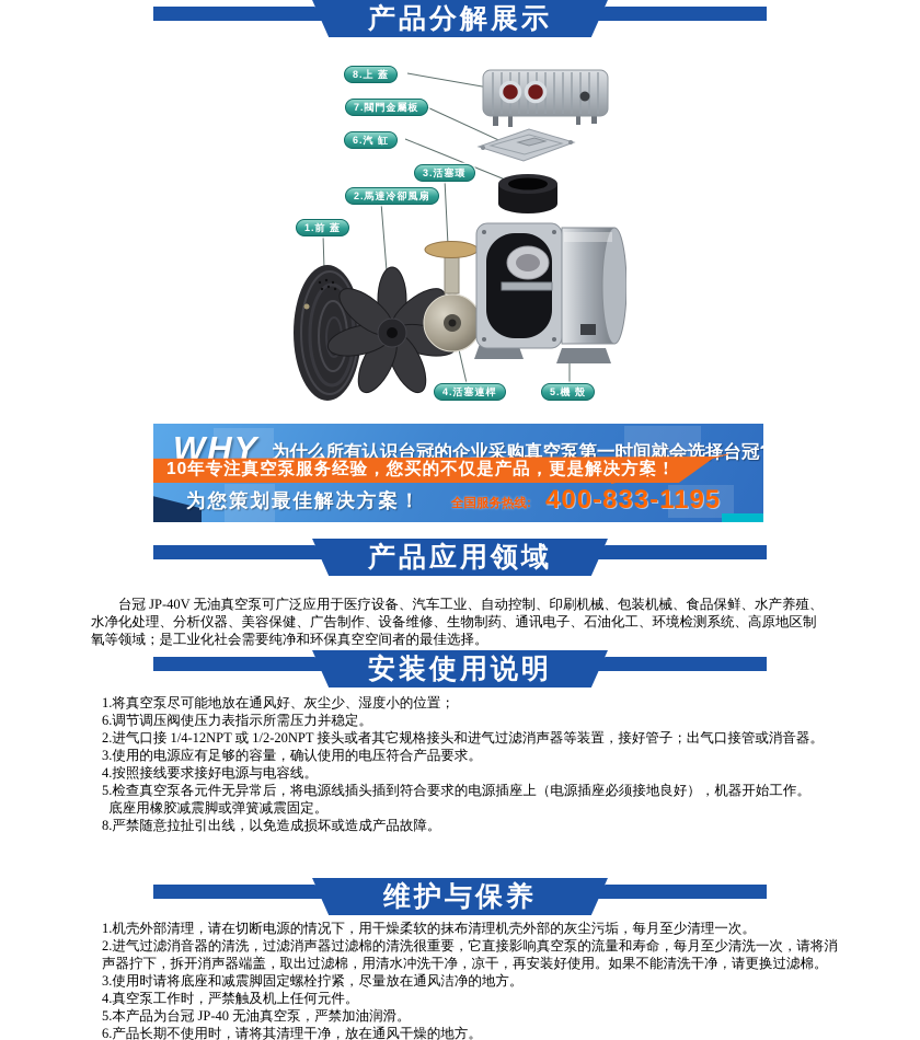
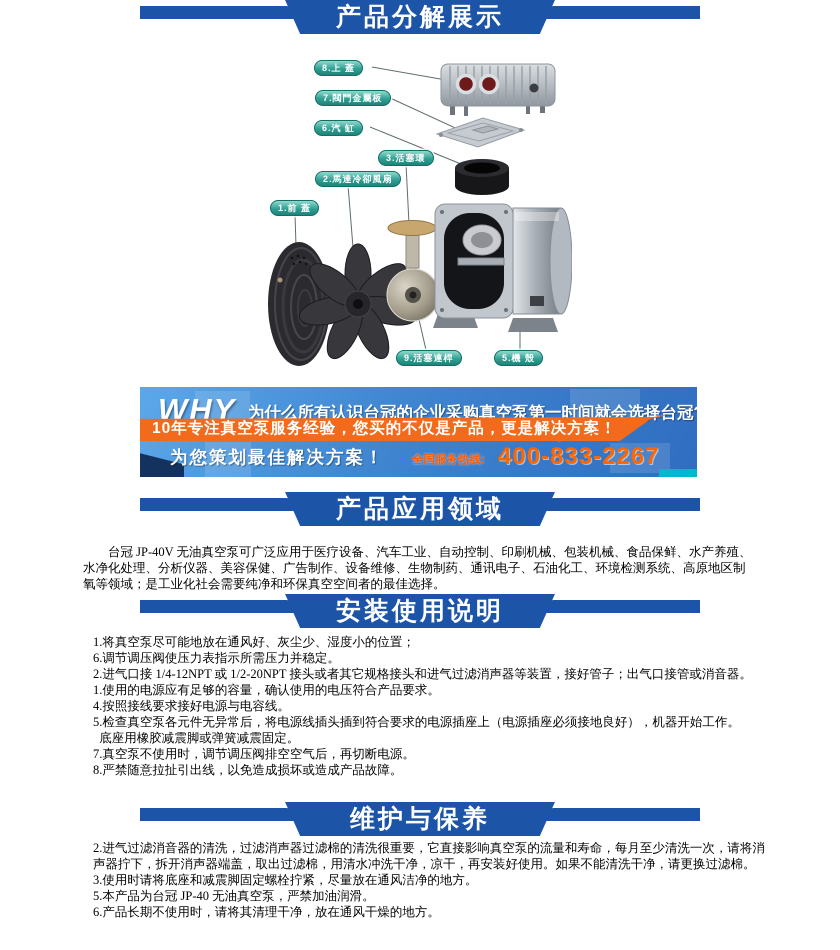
  产品分解展示
  8.上 蓋
  7.閥門金屬板
  6.汽 缸
  3.活塞環
  2.馬達冷卻風扇
  1.前 蓋
- 4.活塞連桿
+ 9.活塞連桿
  5.機 殼
  WHY
  为什么所有认识台冠的企业采购真空泵第一时间就会选择台冠
  10年专注真空泵服务经验，您买的不仅是产品，更是解决方案
  为您策划最佳解决方案！
  全国服务热线:
- 400-833-1195
+ 400-833-2267
  产品应用领域
  台冠 JP-40V 无油真空泵可广泛应用于医疗设备、汽车工业、自动控制、印刷机械、包装机械、食品保鲜、水产养殖、水净化处理、分析仪器、美容保健、广告制作、设备维修、生物制药、通讯电子、石油化工、环境检测系统、高原地区制氧等领域；是工业化社会需要纯净和环保真空空间者的最佳选择。
  安装使用说明
  1.将真空泵尽可能地放在通风好、灰尘少、湿度小的位置；
  6.调节调压阀使压力表指示所需压力并稳定。
  2.进气口接 1/4-12NPT 或 1/2-20NPT 接头或者其它规格接头和进气过滤消声器等装置，接好管子；出气口接管或消音器。
- 3.使用的电源应有足够的容量，确认使用的电压符合产品要求。
+ 1.使用的电源应有足够的容量，确认使用的电压符合产品要求。
  4.按照接线要求接好电源与电容线。
  5.检查真空泵各元件无异常后，将电源线插头插到符合要求的电源插座上（电源插座必须接地良好），机器开始工作。
  底座用橡胶减震脚或弹簧减震固定。
+ 7.真空泵不使用时，调节调压阀排空空气后，再切断电源。
  8.严禁随意拉扯引出线，以免造成损坏或造成产品故障。
  维护与保养
- 1.机壳外部清理，请在切断电源的情况下，用干燥柔软的抹布清理机壳外部的灰尘污垢，每月至少清理一次。
  2.进气过滤消音器的清洗，过滤消声器过滤棉的清洗很重要，它直接影响真空泵的流量和寿命，每月至少清洗一次，请将消声器拧下，拆开消声器端盖，取出过滤棉，用清水冲洗干净，凉干，再安装好使用。如果不能清洗干净，请更换过滤棉。
  3.使用时请将底座和减震脚固定螺栓拧紧，尽量放在通风洁净的地方。
- 4.真空泵工作时，严禁触及机上任何元件。
  5.本产品为台冠 JP-40 无油真空泵，严禁加油润滑。
  6.产品长期不使用时，请将其清理干净，放在通风干燥的地方。
